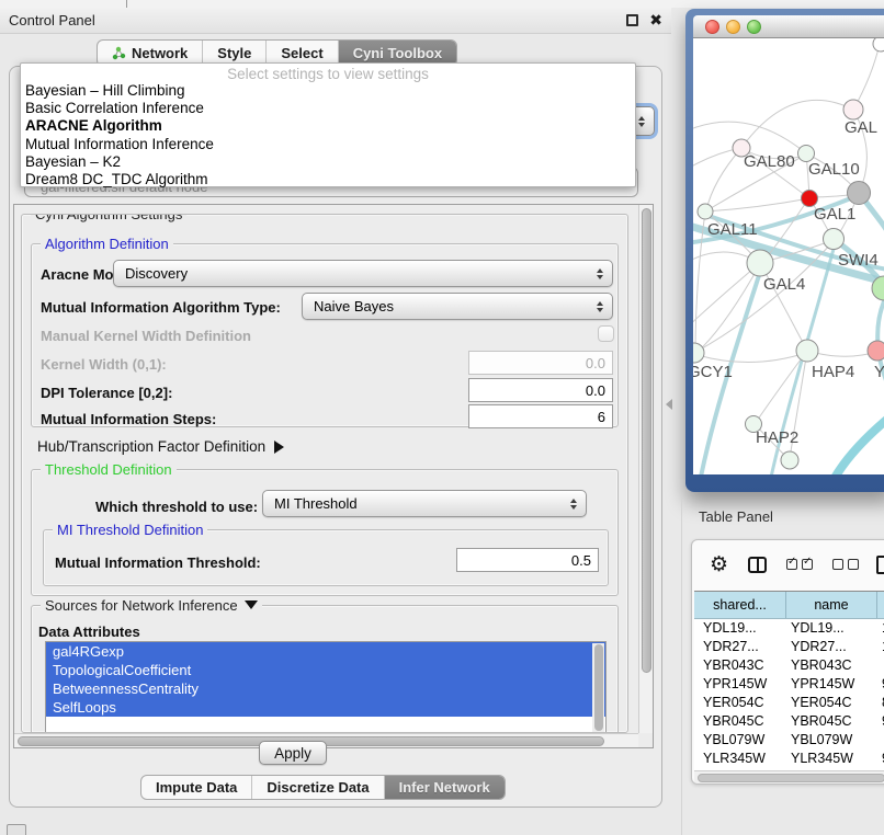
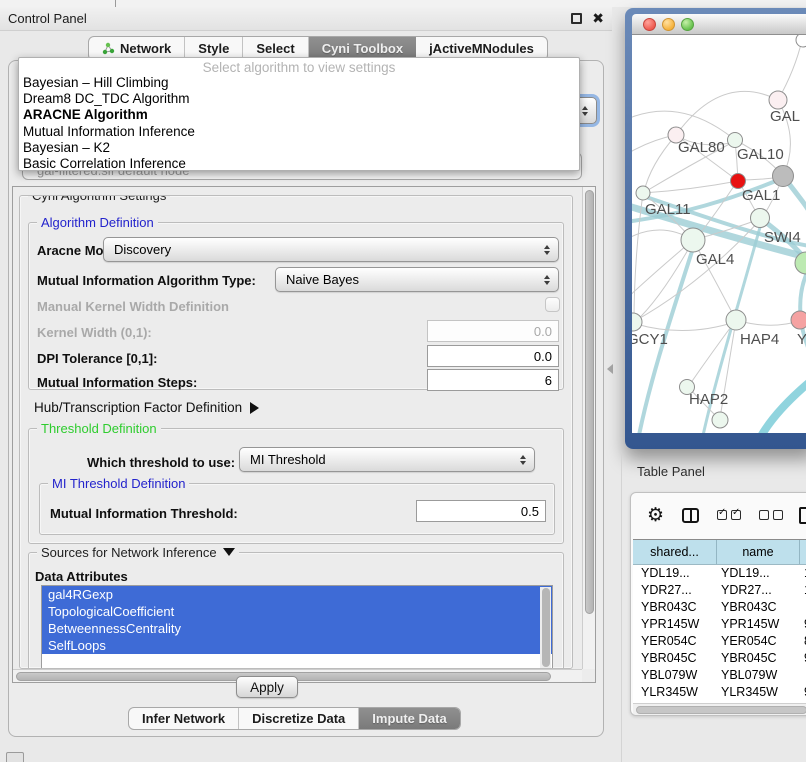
  Control Panel
  ✖
  Network
  Style
  Select
  Cyni Toolbox
+ jActiveMNodules
- Select settings to view settings
+ Select algorithm to view settings
  Bayesian – Hill Climbing
- Basic Correlation Inference
+ Dream8 DC_TDC Algorithm
  ARACNE Algorithm
  Mutual Information Inference
  Bayesian – K2
- Dream8 DC_TDC Algorithm
+ Basic Correlation Inference
  Cyni Algorithm Settings
  Algorithm Definition
  Aracne Mo
  Discovery
  Mutual Information Algorithm Type:
  Naive Bayes
  Manual Kernel Width Definition
  Kernel Width (0,1):
  0.0
- DPI Tolerance [0,2]:
+ DPI Tolerance [0,1]:
  0.0
  Mutual Information Steps:
  6
  Hub/Transcription Factor Definition
  Threshold Definition
  Which threshold to use:
  MI Threshold
  MI Threshold Definition
  Mutual Information Threshold:
  0.5
  Sources for Network Inference
  Data Attributes
  gal4RGexp
  TopologicalCoefficient
  BetweennessCentrality
  SelfLoops
  Apply
- Impute Data
+ Infer Network
  Discretize Data
- Infer Network
+ Impute Data
  GAL
  GAL80
  GAL10
  GAL1
  GAL11
  SWI4
  GAL4
  GCY1
  HAP4
  Y
  HAP2
  Table Panel
  ⚙
  shared...
  name
  YDL19...
  YDL19...
  YDR27...
  YDR27...
  YBR043C
  YBR043C
  YPR145W
  YPR145W
  YER054C
  YER054C
  YBR045C
  YBR045C
  YBL079W
  YBL079W
  YLR345W
  YLR345W
